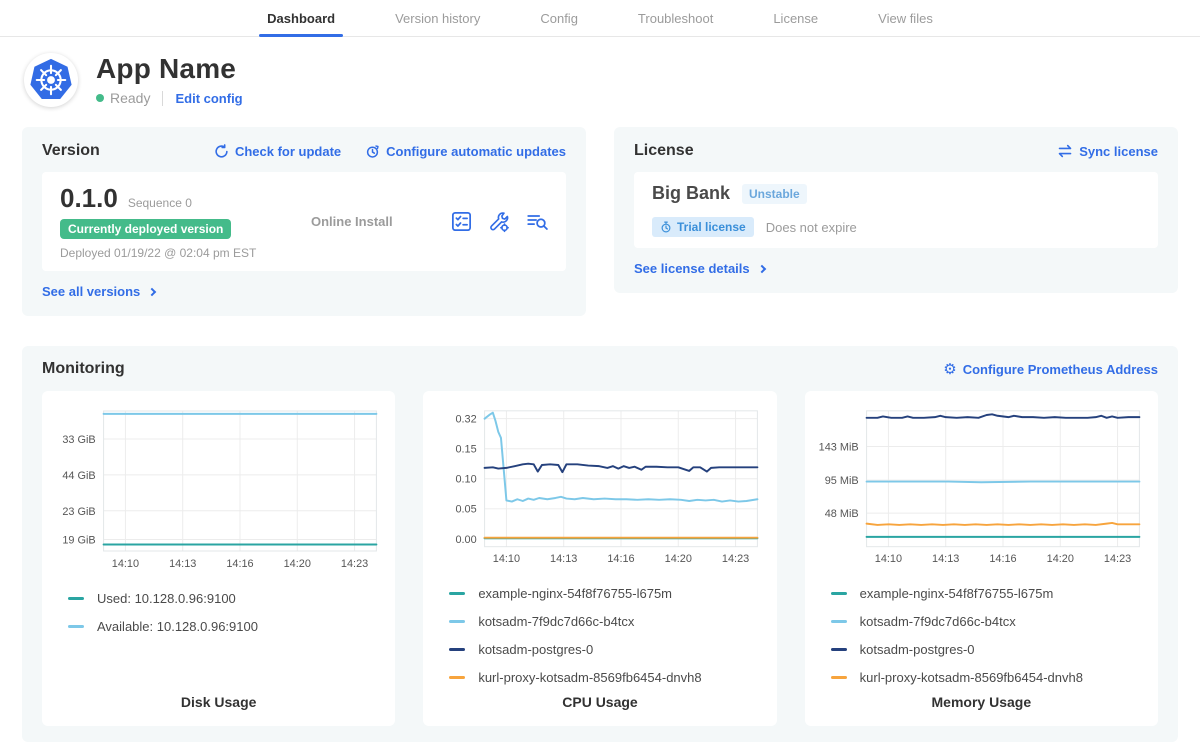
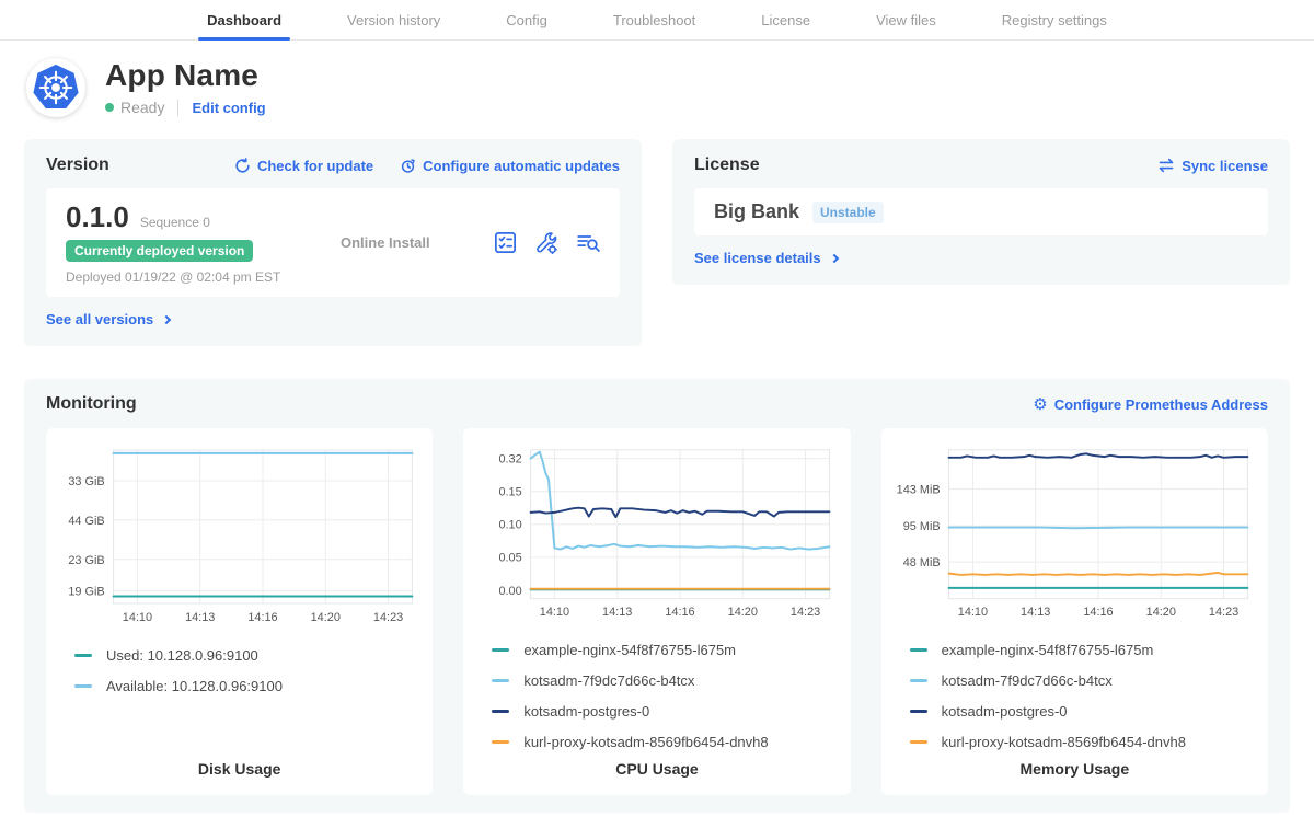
  Dashboard
  Version history
  Config
  Troubleshoot
  License
  View files
+ Registry settings
  App Name
  Ready
  Edit config
  Version
  Check for update
  Configure automatic updates
  0.1.0
  Sequence 0
  Currently deployed version
  Deployed 01/19/22 @ 02:04 pm EST
  Online Install
  See all versions
  License
  Sync license
  Big Bank
  Unstable
- Trial license
- Does not expire
  See license details
  Monitoring
  ⚙
  Configure Prometheus Address
  19 GiB
  23 GiB
  44 GiB
  33 GiB
  14:10
  14:13
  14:16
  14:20
  14:23
  Used: 10.128.0.96:9100
  Available: 10.128.0.96:9100
  Disk Usage
  0.00
  0.05
  0.10
  0.15
  0.32
  14:10
  14:13
  14:16
  14:20
  14:23
  example-nginx-54f8f76755-l675m
  kotsadm-7f9dc7d66c-b4tcx
  kotsadm-postgres-0
  kurl-proxy-kotsadm-8569fb6454-dnvh8
  CPU Usage
  48 MiB
  95 MiB
  143 MiB
  14:10
  14:13
  14:16
  14:20
  14:23
  example-nginx-54f8f76755-l675m
  kotsadm-7f9dc7d66c-b4tcx
  kotsadm-postgres-0
  kurl-proxy-kotsadm-8569fb6454-dnvh8
  Memory Usage
